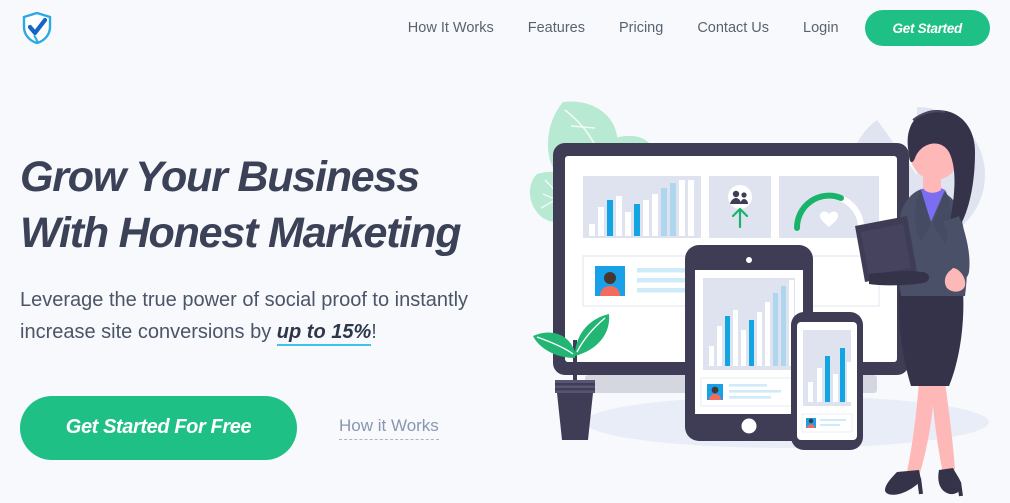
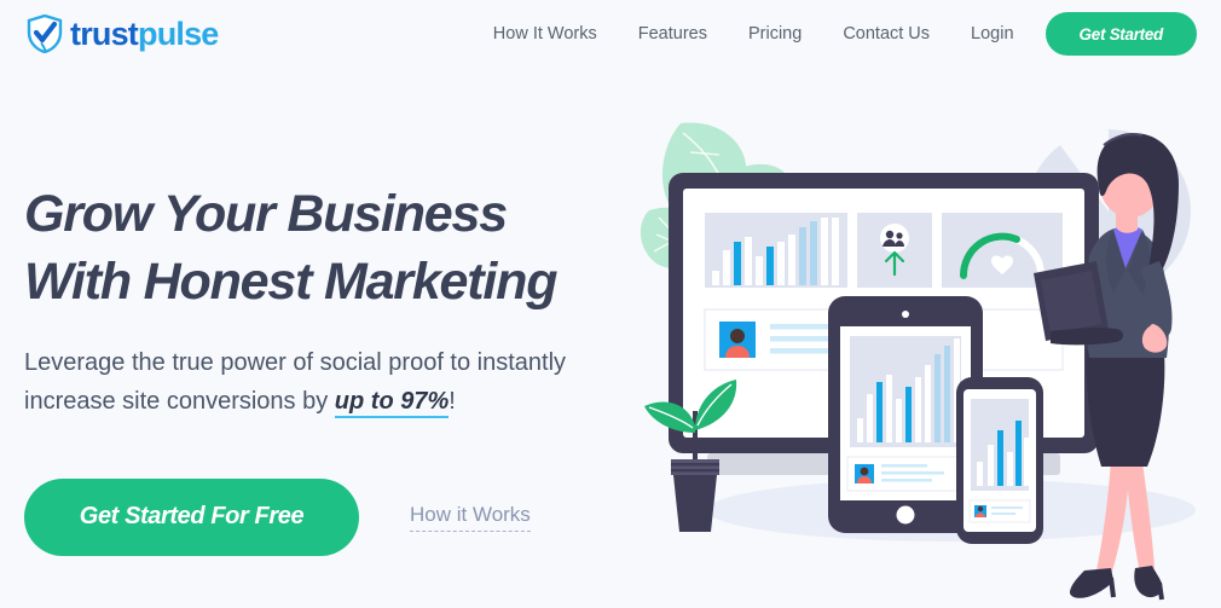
+ trustpulse
  How It Works
  Features
  Pricing
  Contact Us
  Login
  Get Started
  Grow Your Business
  With Honest Marketing
- Leverage the true power of social proof to instantly increase site conversions by up to 15%!
+ Leverage the true power of social proof to instantly increase site conversions by up to 97%!
  Get Started For Free
  How it Works
